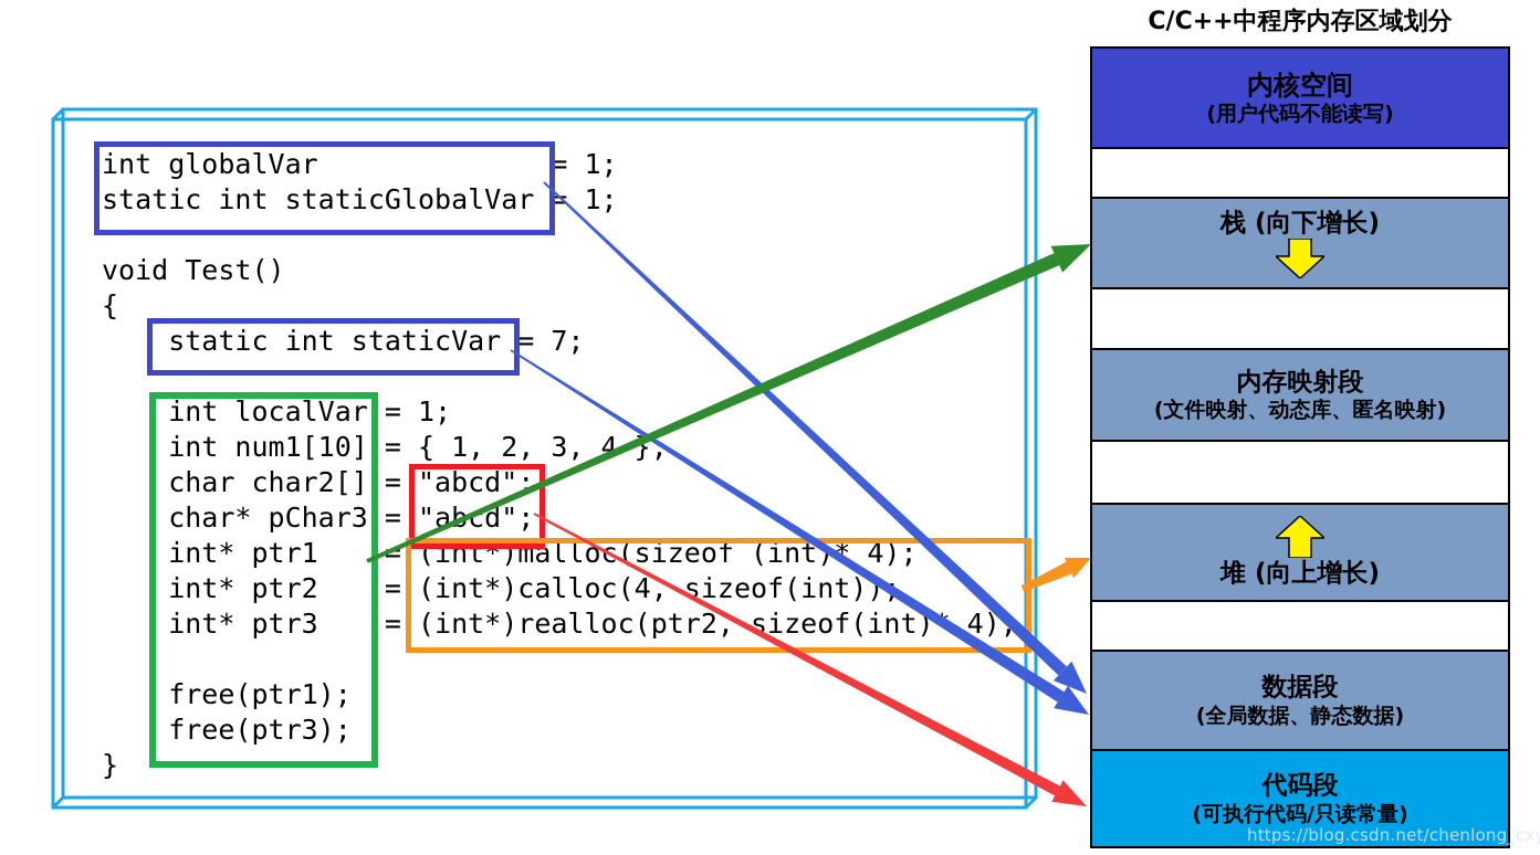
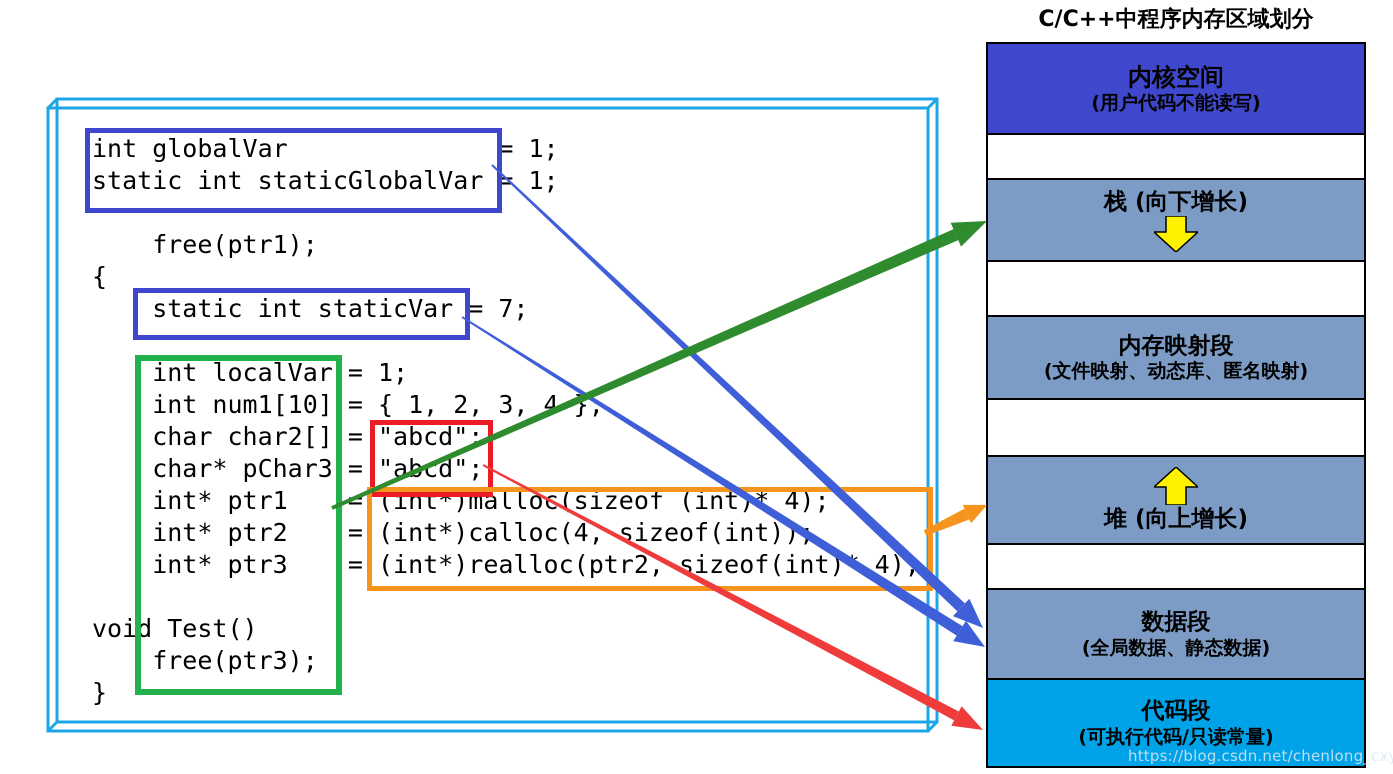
  int globalVar = 1;
  static int staticGlobalVar = 1;
- void Test()
+ free(ptr1);
  {
  static int staticVar = 7;
  int localVar = 1;
  int num1[10] = { 1, 2, 3, 4 };
  char char2[] = "abcd";
  char* pChar3 = "abcd";
  int* ptr1 = (int*)mallo(sizeof (int* 4);
  int* ptr2 = (int*)calloc(4, sizeof(int))
  int* ptr3 = (int*)realloc(ptr2, sizeof(int) 4)
- free(ptr1);
+ void Test()
  free(ptr3);
  }
  C/C++中程序内存区域划分
  内核空间
  (用户代码不能读写)
  栈 (向下增长)
  内存映射段
  (文件映射、动态库、匿名映射)
  堆 (向上增长)
  数据段
  (全局数据、静态数据)
  代码段
  (可执行代码/只读常量)
  https://blog.csdn.net/chenlong_cx
